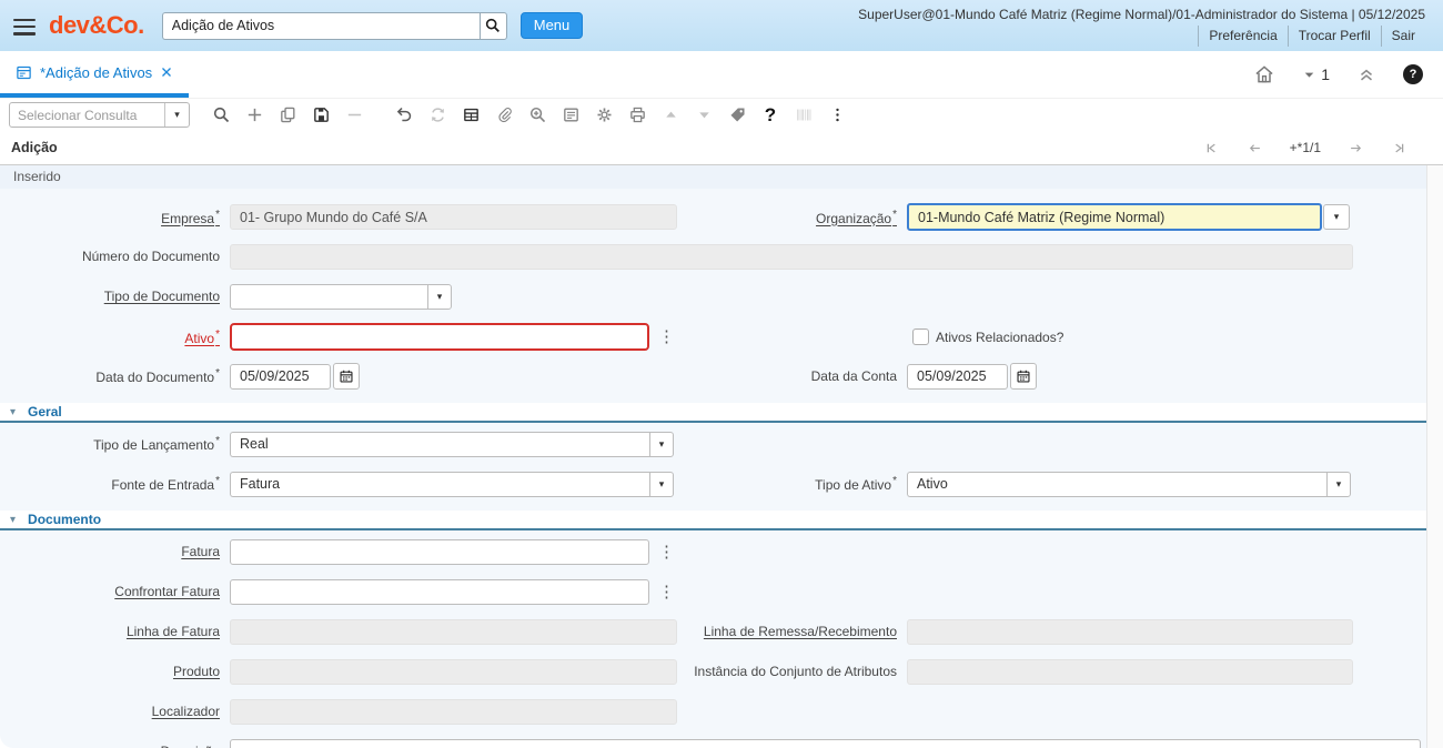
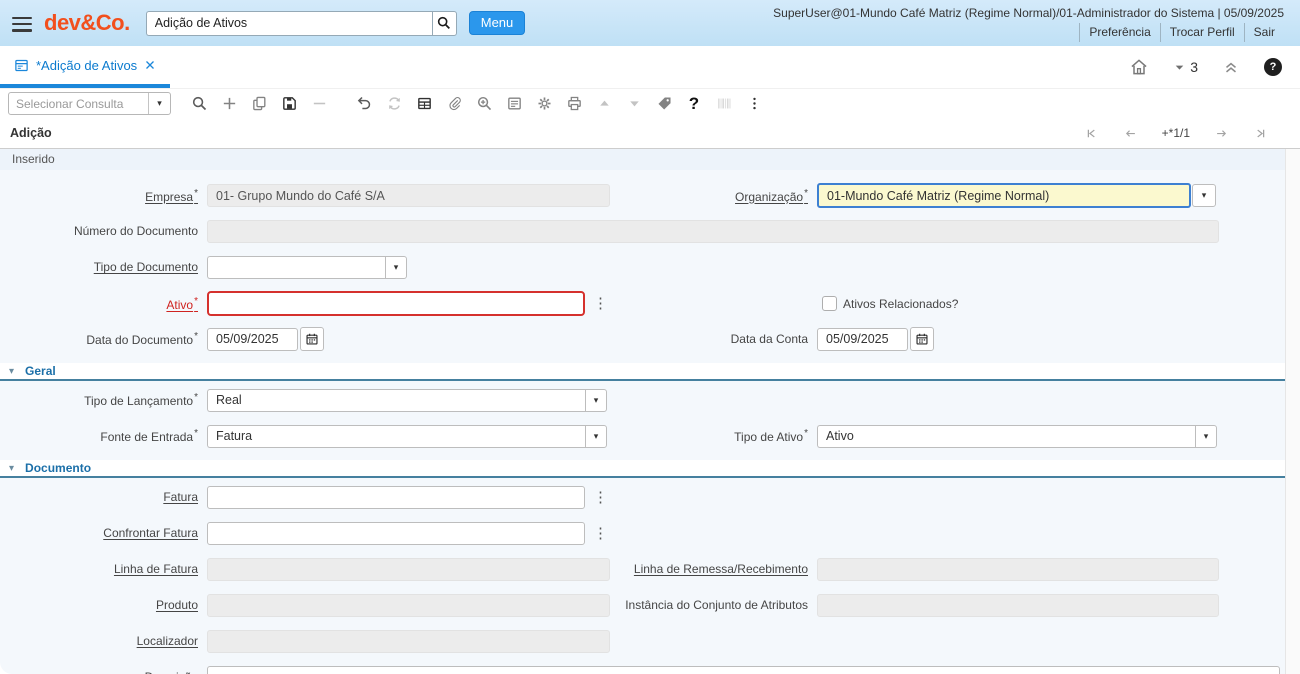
  dev&Co.
  Adição de Ativos
  Menu
- SuperUser@01-Mundo Café Matriz (Regime Normal)/01-Administrador do Sistema | 05/12/2025
+ SuperUser@01-Mundo Café Matriz (Regime Normal)/01-Administrador do Sistema | 05/09/2025
  Preferência
  Trocar Perfil
  Sair
  *Adição de Ativos
- 1
+ 3
  ?
  Selecionar Consulta
  ▾
  ?
  Adição
  +*1/1
  Inserido
  Empresa
  01- Grupo Mundo do Café S/A
  Organização
  01-Mundo Café Matriz (Regime Normal)
  ▾
  Número do Documento
  Tipo de Documento
  ▾
  Ativo
  ⋮
  Ativos Relacionados?
  Data do Documento
  05/09/2025
  Data da Conta
  05/09/2025
  ▾
  Geral
  Tipo de Lançamento
  Real
  ▾
  Fonte de Entrada
  Fatura
  ▾
  Tipo de Ativo
  Ativo
  ▾
  ▾
  Documento
  Fatura
  ⋮
  Confrontar Fatura
  ⋮
  Linha de Fatura
  Linha de Remessa/Recebimento
  Produto
  Instância do Conjunto de Atributos
  Localizador
